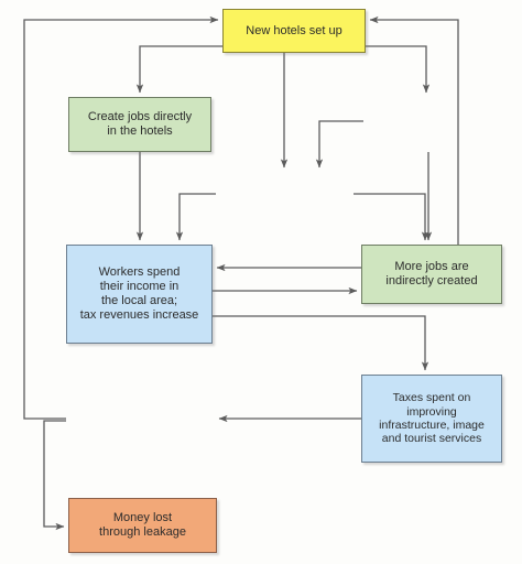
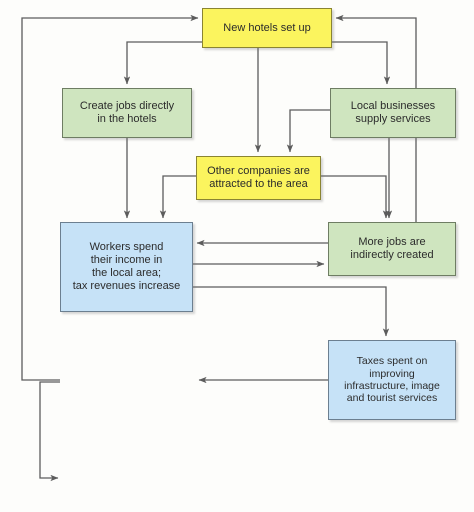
  New hotels set up
  Create jobs directly
  in the hotels
+ Local businesses
+ supply services
+ Other companies are
+ attracted to the area
  Workers spend
  their income in
  the local area;
  tax revenues increase
  More jobs are
  indirectly created
  Taxes spent on
  improving
  infrastructure, image
  and tourist services
- Money lost
- through leakage
